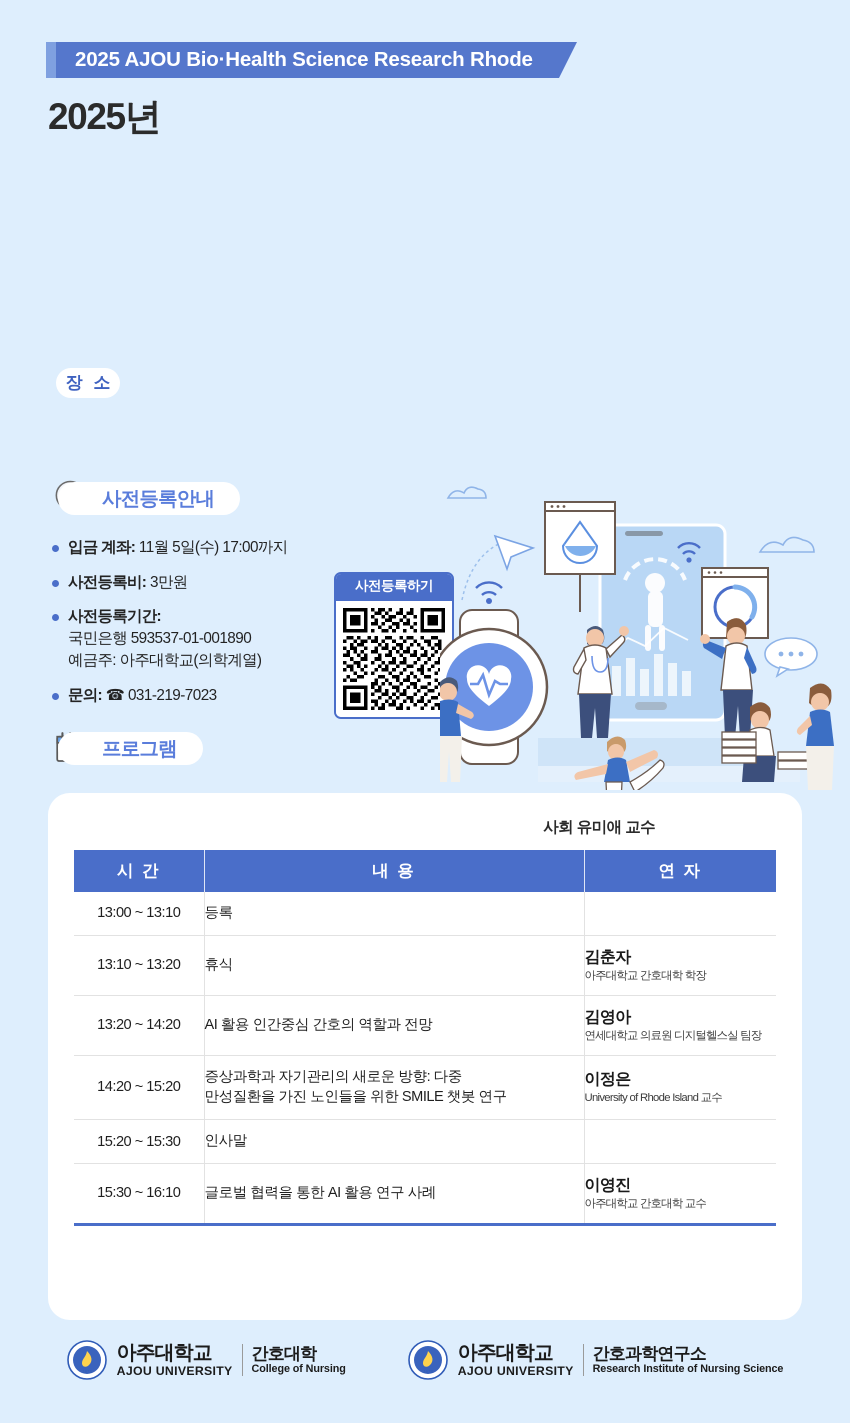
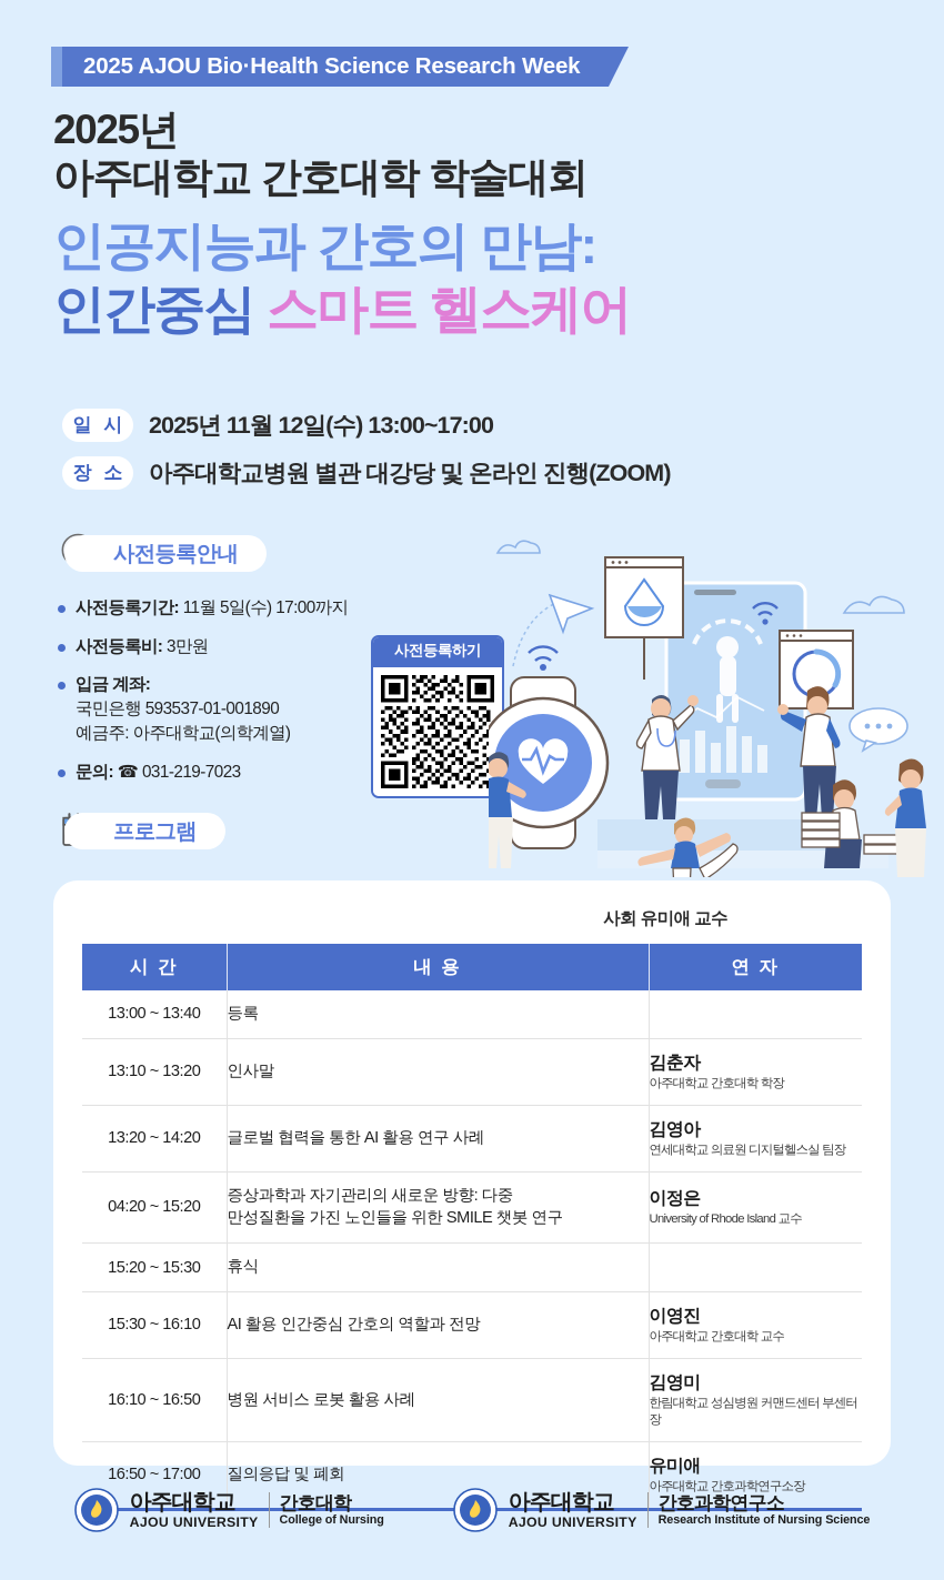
- 2025 AJOU Bio·Health Science Research Rhode
+ 2025 AJOU Bio·Health Science Research Week
  2025년
+ 아주대학교 간호대학 학술대회
+ 인공지능과 간호의 만남:
+ 인간중심 스마트 헬스케어
+ 일 시
+ 2025년 11월 12일(수) 13:00~17:00
  장 소
+ 아주대학교병원 별관 대강당 및 온라인 진행(ZOOM)
  사전등록안내
- 입금 계좌: 11월 5일(수) 17:00까지
+ 사전등록기간: 11월 5일(수) 17:00까지
  사전등록비: 3만원
- 사전등록기간:
+ 입금 계좌:
  국민은행 593537-01-001890
  예금주: 아주대학교(의학계열)
  문의: ☎ 031-219-7023
  사전등록하기
  프로그램
  사회 유미애 교수
  시 간	내 용	연 자
- 13:00 ~ 13:10	등록
+ 13:00 ~ 13:40	등록
- 13:10 ~ 13:20	휴식	김춘자아주대학교 간호대학 학장
+ 13:10 ~ 13:20	인사말	김춘자아주대학교 간호대학 학장
- 13:20 ~ 14:20	AI 활용 인간중심 간호의 역할과 전망	김영아연세대학교 의료원 디지털헬스실 팀장
+ 13:20 ~ 14:20	글로벌 협력을 통한 AI 활용 연구 사례	김영아연세대학교 의료원 디지털헬스실 팀장
- 14:20 ~ 15:20	증상과학과 자기관리의 새로운 방향: 다중만성질환을 가진 노인들을 위한 SMILE 챗봇 연구	이정은University of Rhode Island 교수
+ 04:20 ~ 15:20	증상과학과 자기관리의 새로운 방향: 다중만성질환을 가진 노인들을 위한 SMILE 챗봇 연구	이정은University of Rhode Island 교수
- 15:20 ~ 15:30	인사말
+ 15:20 ~ 15:30	휴식
- 15:30 ~ 16:10	글로벌 협력을 통한 AI 활용 연구 사례	이영진아주대학교 간호대학 교수
+ 15:30 ~ 16:10	AI 활용 인간중심 간호의 역할과 전망	이영진아주대학교 간호대학 교수
+ 16:10 ~ 16:50	병원 서비스 로봇 활용 사례	김영미한림대학교 성심병원 커맨드센터 부센터장
+ 16:50 ~ 17:00	질의응답 및 폐회	유미애아주대학교 간호과학연구소장
  아주대학교
  AJOU UNIVERSITY
  간호대학
  College of Nursing
  아주대학교
  AJOU UNIVERSITY
  간호과학연구소
  Research Institute of Nursing Science
